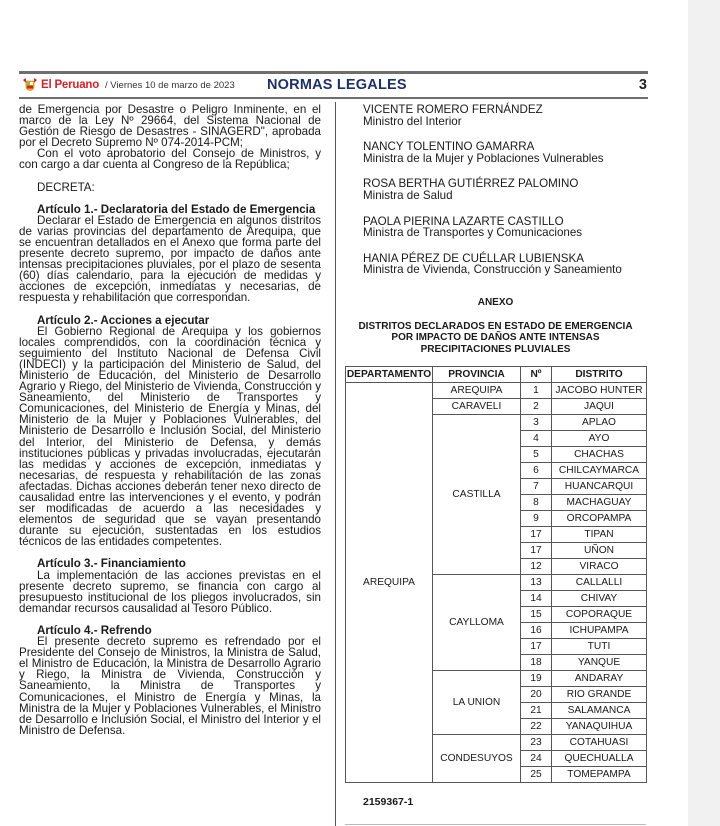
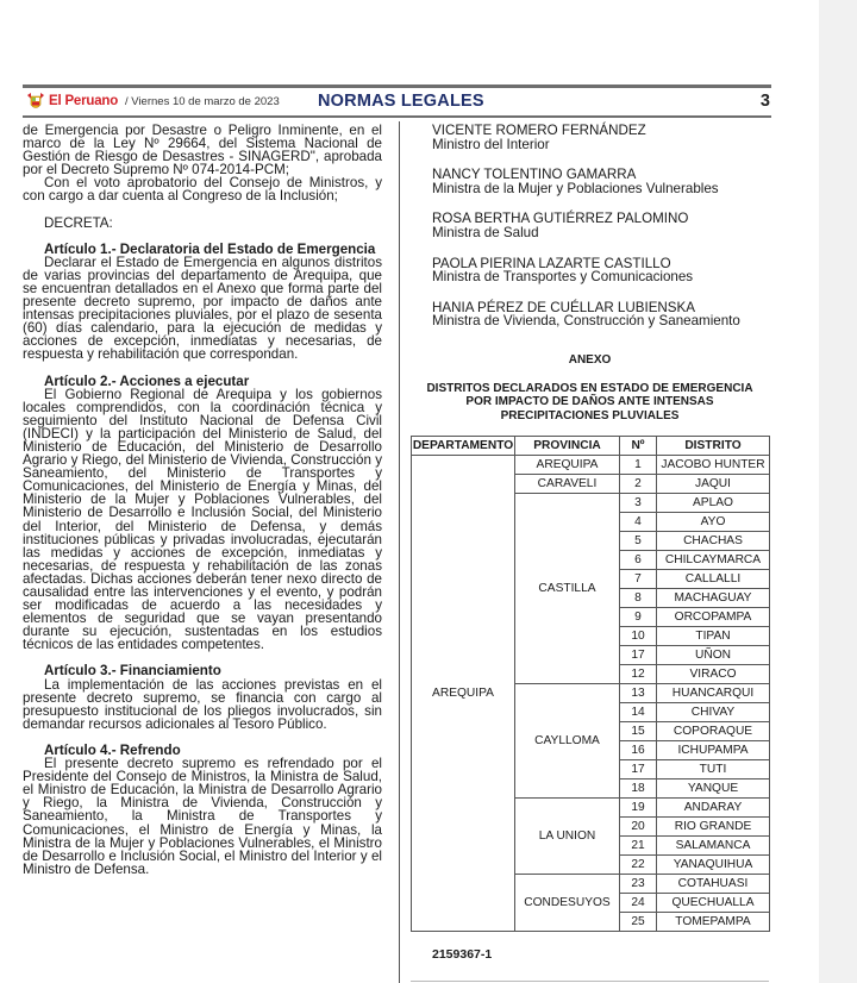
  El Peruano
  / Viernes 10 de marzo de 2023
  NORMAS LEGALES
  3
  de Emergencia por Desastre o Peligro Inminente, en el marco de la Ley Nº 29664, del Sistema Nacional de Gestión de Riesgo de Desastres - SINAGERD", aprobada por el Decreto Supremo Nº 074-2014-PCM;
- Con el voto aprobatorio del Consejo de Ministros, y con cargo a dar cuenta al Congreso de la República;
+ Con el voto aprobatorio del Consejo de Ministros, y con cargo a dar cuenta al Congreso de la Inclusión;
  DECRETA:
  Artículo 1.- Declaratoria del Estado de Emergencia
  Declarar el Estado de Emergencia en algunos distritos de varias provincias del departamento de Arequipa, que se encuentran detallados en el Anexo que forma parte del presente decreto supremo, por impacto de daños ante intensas precipitaciones pluviales, por el plazo de sesenta (60) días calendario, para la ejecución de medidas y acciones de excepción, inmediatas y necesarias, de respuesta y rehabilitación que correspondan.
  Artículo 2.- Acciones a ejecutar
  El Gobierno Regional de Arequipa y los gobiernos locales comprendidos, con la coordinación técnica y seguimiento del Instituto Nacional de Defensa Civil (INDECI) y la participación del Ministerio de Salud, del Ministerio de Educación, del Ministerio de Desarrollo Agrario y Riego, del Ministerio de Vivienda, Construcción y Saneamiento, del Ministerio de Transportes y Comunicaciones, del Ministerio de Energía y Minas, del Ministerio de la Mujer y Poblaciones Vulnerables, del Ministerio de Desarrollo e Inclusión Social, del Ministerio del Interior, del Ministerio de Defensa, y demás instituciones públicas y privadas involucradas, ejecutarán las medidas y acciones de excepción, inmediatas y necesarias, de respuesta y rehabilitación de las zonas afectadas. Dichas acciones deberán tener nexo directo de causalidad entre las intervenciones y el evento, y podrán ser modificadas de acuerdo a las necesidades y elementos de seguridad que se vayan presentando durante su ejecución, sustentadas en los estudios técnicos de las entidades competentes.
  Artículo 3.- Financiamiento
- La implementación de las acciones previstas en el presente decreto supremo, se financia con cargo al presupuesto institucional de los pliegos involucrados, sin demandar recursos causalidad al Tesoro Público.
+ La implementación de las acciones previstas en el presente decreto supremo, se financia con cargo al presupuesto institucional de los pliegos involucrados, sin demandar recursos adicionales al Tesoro Público.
  Artículo 4.- Refrendo
  El presente decreto supremo es refrendado por el Presidente del Consejo de Ministros, la Ministra de Salud, el Ministro de Educación, la Ministra de Desarrollo Agrario y Riego, la Ministra de Vivienda, Construcción y Saneamiento, la Ministra de Transportes y Comunicaciones, el Ministro de Energía y Minas, la Ministra de la Mujer y Poblaciones Vulnerables, el Ministro de Desarrollo e Inclusión Social, el Ministro del Interior y el Ministro de Defensa.
  VICENTE ROMERO FERNÁNDEZ
  Ministro del Interior
  NANCY TOLENTINO GAMARRA
  Ministra de la Mujer y Poblaciones Vulnerables
  ROSA BERTHA GUTIÉRREZ PALOMINO
  Ministra de Salud
  PAOLA PIERINA LAZARTE CASTILLO
  Ministra de Transportes y Comunicaciones
  HANIA PÉREZ DE CUÉLLAR LUBIENSKA
  Ministra de Vivienda, Construcción y Saneamiento
  ANEXO
  DISTRITOS DECLARADOS EN ESTADO DE EMERGENCIA
  POR IMPACTO DE DAÑOS ANTE INTENSAS
  PRECIPITACIONES PLUVIALES
  DEPARTAMENTO	PROVINCIA	Nº	DISTRITO
  AREQUIPA	AREQUIPA	1	JACOBO HUNTER
  CARAVELI	2	JAQUI
  CASTILLA	3	APLAO
  4	AYO
  5	CHACHAS
  6	CHILCAYMARCA
- 7	HUANCARQUI
+ 7	CALLALLI
  8	MACHAGUAY
  9	ORCOPAMPA
- 17	TIPAN
+ 10	TIPAN
  17	UÑON
  12	VIRACO
- CAYLLOMA	13	CALLALLI
+ CAYLLOMA	13	HUANCARQUI
  14	CHIVAY
  15	COPORAQUE
  16	ICHUPAMPA
  17	TUTI
  18	YANQUE
  LA UNION	19	ANDARAY
  20	RIO GRANDE
  21	SALAMANCA
  22	YANAQUIHUA
  CONDESUYOS	23	COTAHUASI
  24	QUECHUALLA
  25	TOMEPAMPA
  2159367-1
